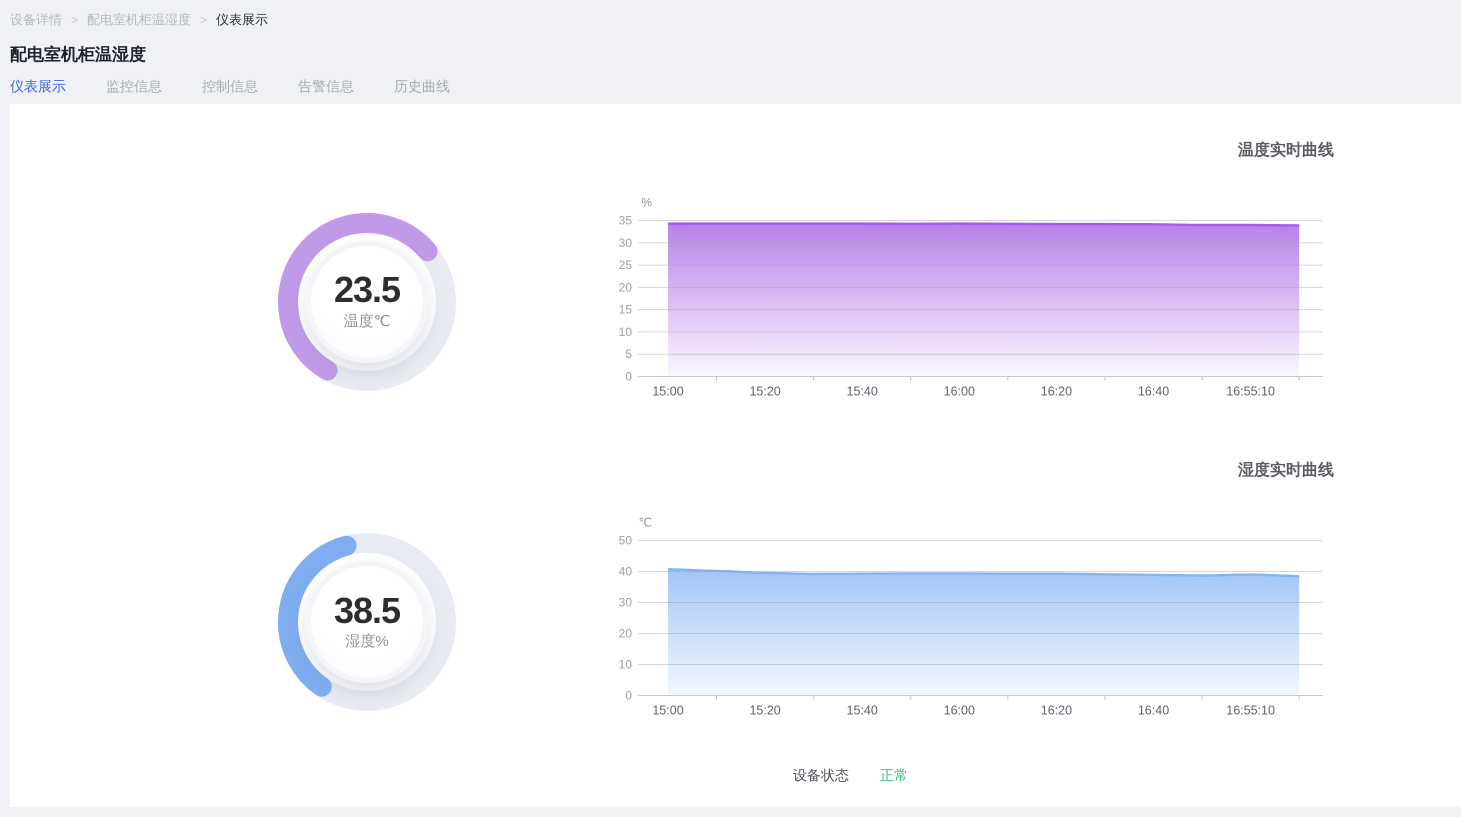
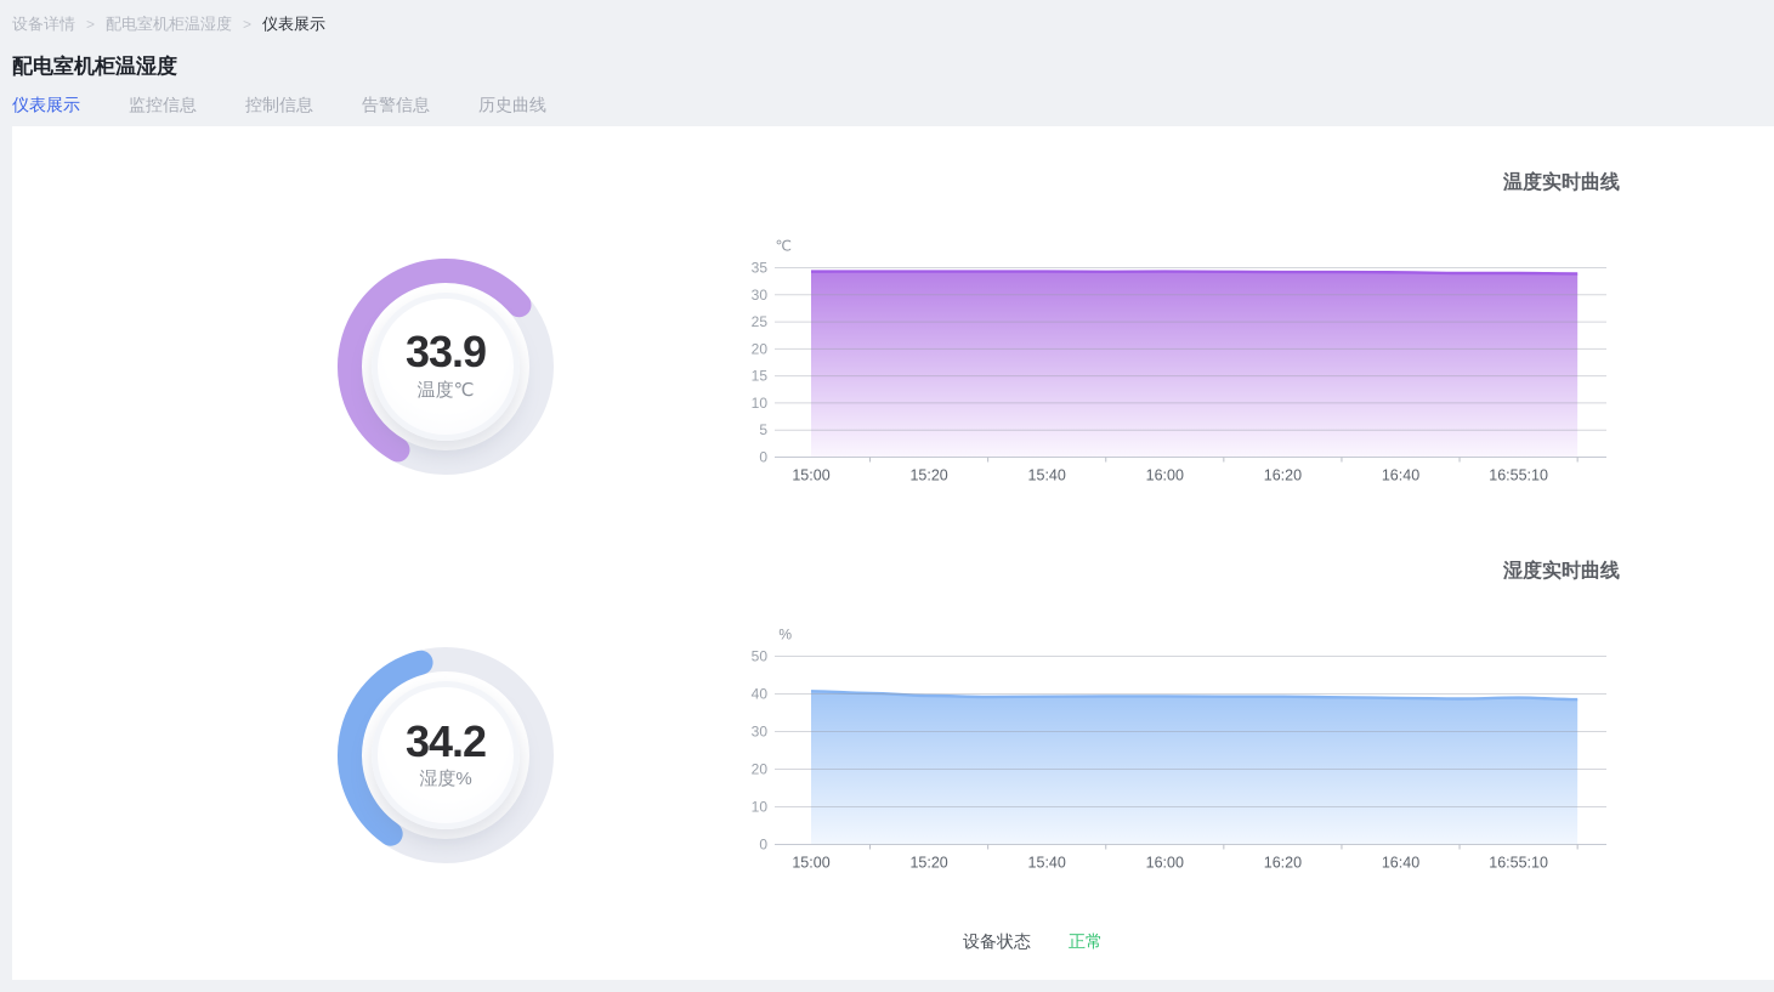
  设备详情
  >
  配电室机柜温湿度
  >
  仪表展示
  配电室机柜温湿度
  仪表展示
  监控信息
  控制信息
  告警信息
  历史曲线
  温度实时曲线
- 23.5
+ 33.9
  温度℃
  0
  5
  10
  15
  20
  25
  30
  35
- %
+ ℃
  15:00
  15:20
  15:40
  16:00
  16:20
  16:40
  16:55:10
  湿度实时曲线
- 38.5
+ 34.2
  湿度%
  0
  10
  20
  30
  40
  50
- ℃
+ %
  15:00
  15:20
  15:40
  16:00
  16:20
  16:40
  16:55:10
  设备状态
  正常
